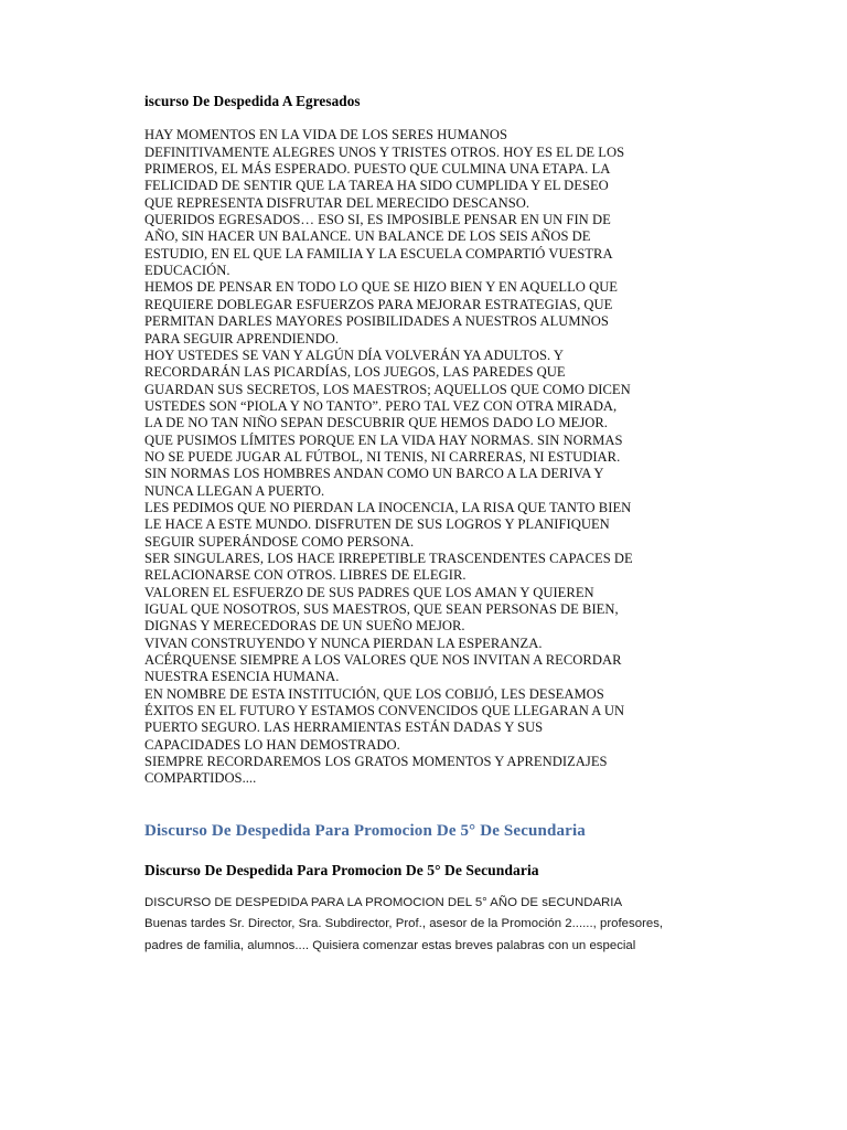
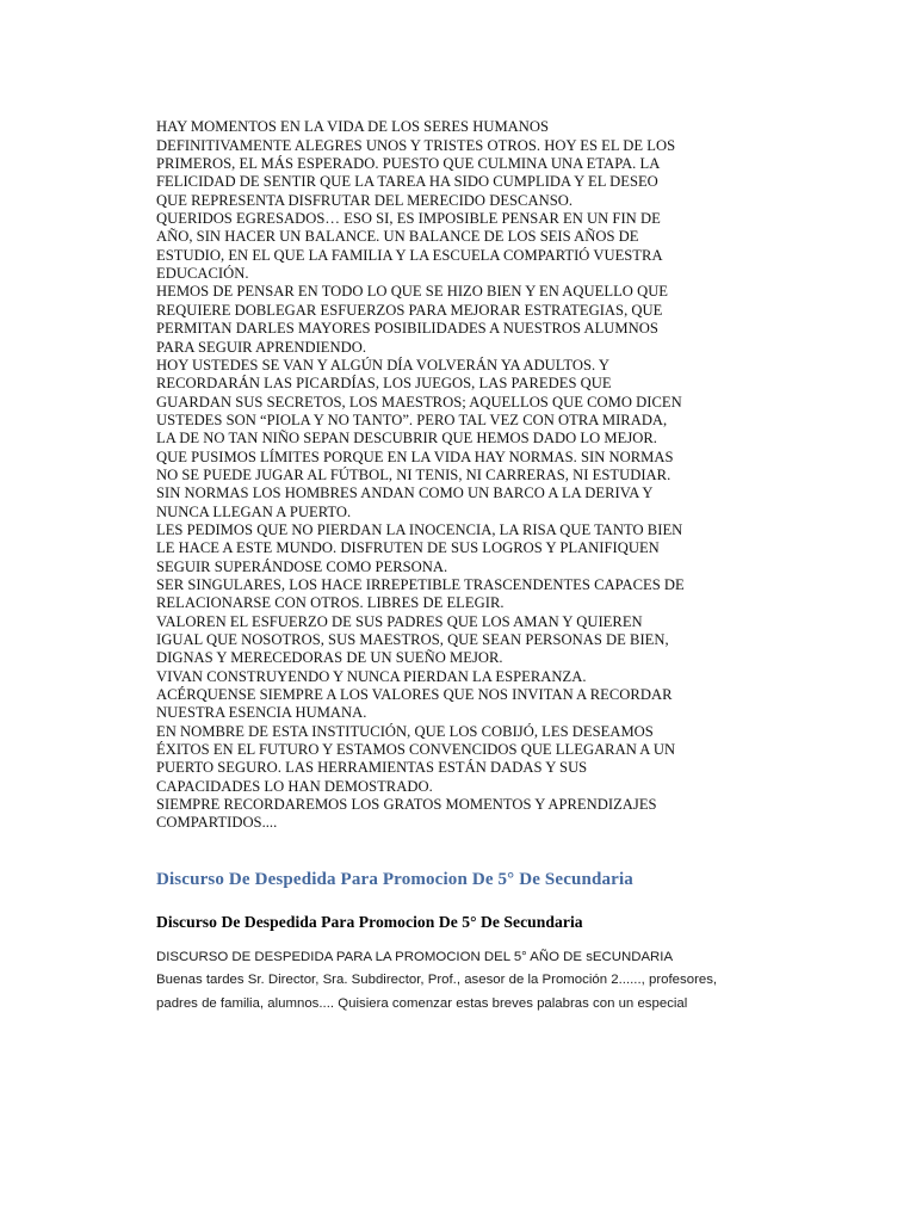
- iscurso De Despedida A Egresados
  HAY MOMENTOS EN LA VIDA DE LOS SERES HUMANOS
  DEFINITIVAMENTE ALEGRES UNOS Y TRISTES OTROS. HOY ES EL DE LOS
  PRIMEROS, EL MÁS ESPERADO. PUESTO QUE CULMINA UNA ETAPA. LA
  FELICIDAD DE SENTIR QUE LA TAREA HA SIDO CUMPLIDA Y EL DESEO
  QUE REPRESENTA DISFRUTAR DEL MERECIDO DESCANSO.
  QUERIDOS EGRESADOS… ESO SI, ES IMPOSIBLE PENSAR EN UN FIN DE
  AÑO, SIN HACER UN BALANCE. UN BALANCE DE LOS SEIS AÑOS DE
  ESTUDIO, EN EL QUE LA FAMILIA Y LA ESCUELA COMPARTIÓ VUESTRA
  EDUCACIÓN.
  HEMOS DE PENSAR EN TODO LO QUE SE HIZO BIEN Y EN AQUELLO QUE
  REQUIERE DOBLEGAR ESFUERZOS PARA MEJORAR ESTRATEGIAS, QUE
  PERMITAN DARLES MAYORES POSIBILIDADES A NUESTROS ALUMNOS
  PARA SEGUIR APRENDIENDO.
  HOY USTEDES SE VAN Y ALGÚN DÍA VOLVERÁN YA ADULTOS. Y
  RECORDARÁN LAS PICARDÍAS, LOS JUEGOS, LAS PAREDES QUE
  GUARDAN SUS SECRETOS, LOS MAESTROS; AQUELLOS QUE COMO DICEN
  USTEDES SON “PIOLA Y NO TANTO”. PERO TAL VEZ CON OTRA MIRADA,
  LA DE NO TAN NIÑO SEPAN DESCUBRIR QUE HEMOS DADO LO MEJOR.
  QUE PUSIMOS LÍMITES PORQUE EN LA VIDA HAY NORMAS. SIN NORMAS
  NO SE PUEDE JUGAR AL FÚTBOL, NI TENIS, NI CARRERAS, NI ESTUDIAR.
  SIN NORMAS LOS HOMBRES ANDAN COMO UN BARCO A LA DERIVA Y
  NUNCA LLEGAN A PUERTO.
  LES PEDIMOS QUE NO PIERDAN LA INOCENCIA, LA RISA QUE TANTO BIEN
  LE HACE A ESTE MUNDO. DISFRUTEN DE SUS LOGROS Y PLANIFIQUEN
  SEGUIR SUPERÁNDOSE COMO PERSONA.
  SER SINGULARES, LOS HACE IRREPETIBLE TRASCENDENTES CAPACES DE
  RELACIONARSE CON OTROS. LIBRES DE ELEGIR.
  VALOREN EL ESFUERZO DE SUS PADRES QUE LOS AMAN Y QUIEREN
  IGUAL QUE NOSOTROS, SUS MAESTROS, QUE SEAN PERSONAS DE BIEN,
  DIGNAS Y MERECEDORAS DE UN SUEÑO MEJOR.
  VIVAN CONSTRUYENDO Y NUNCA PIERDAN LA ESPERANZA.
  ACÉRQUENSE SIEMPRE A LOS VALORES QUE NOS INVITAN A RECORDAR
  NUESTRA ESENCIA HUMANA.
  EN NOMBRE DE ESTA INSTITUCIÓN, QUE LOS COBIJÓ, LES DESEAMOS
  ÉXITOS EN EL FUTURO Y ESTAMOS CONVENCIDOS QUE LLEGARAN A UN
  PUERTO SEGURO. LAS HERRAMIENTAS ESTÁN DADAS Y SUS
  CAPACIDADES LO HAN DEMOSTRADO.
  SIEMPRE RECORDAREMOS LOS GRATOS MOMENTOS Y APRENDIZAJES
  COMPARTIDOS....
  Discurso De Despedida Para Promocion De 5° De Secundaria
  Discurso De Despedida Para Promocion De 5° De Secundaria
  DISCURSO DE DESPEDIDA PARA LA PROMOCION DEL 5° AÑO DE sECUNDARIA
  Buenas tardes Sr. Director, Sra. Subdirector, Prof., asesor de la Promoción 2......, profesores,
  padres de familia, alumnos.... Quisiera comenzar estas breves palabras con un especial
